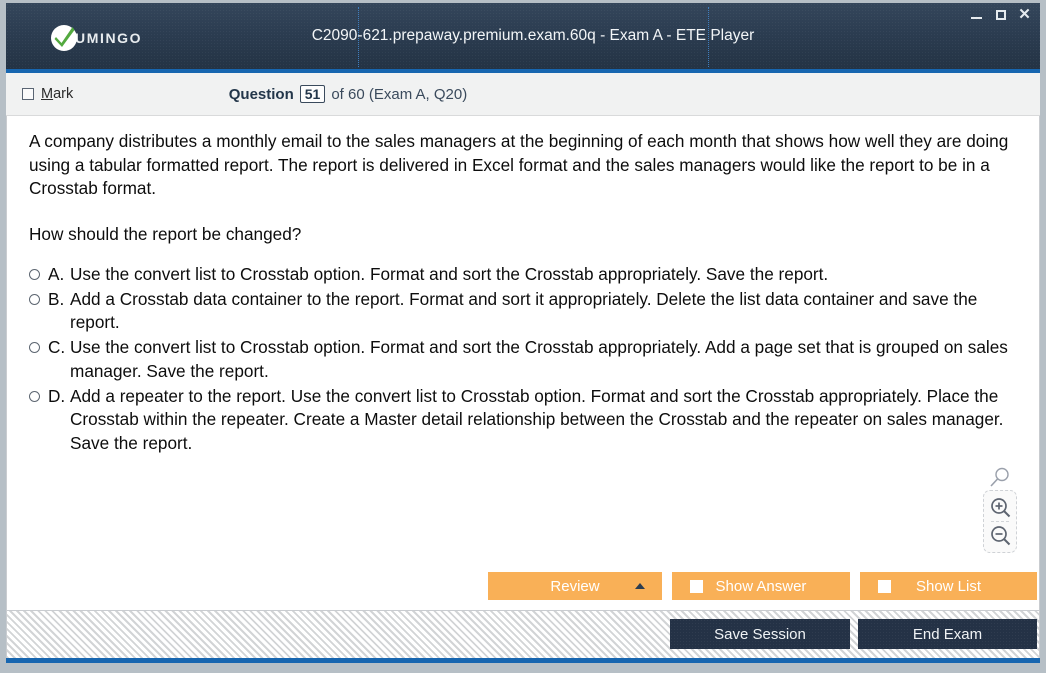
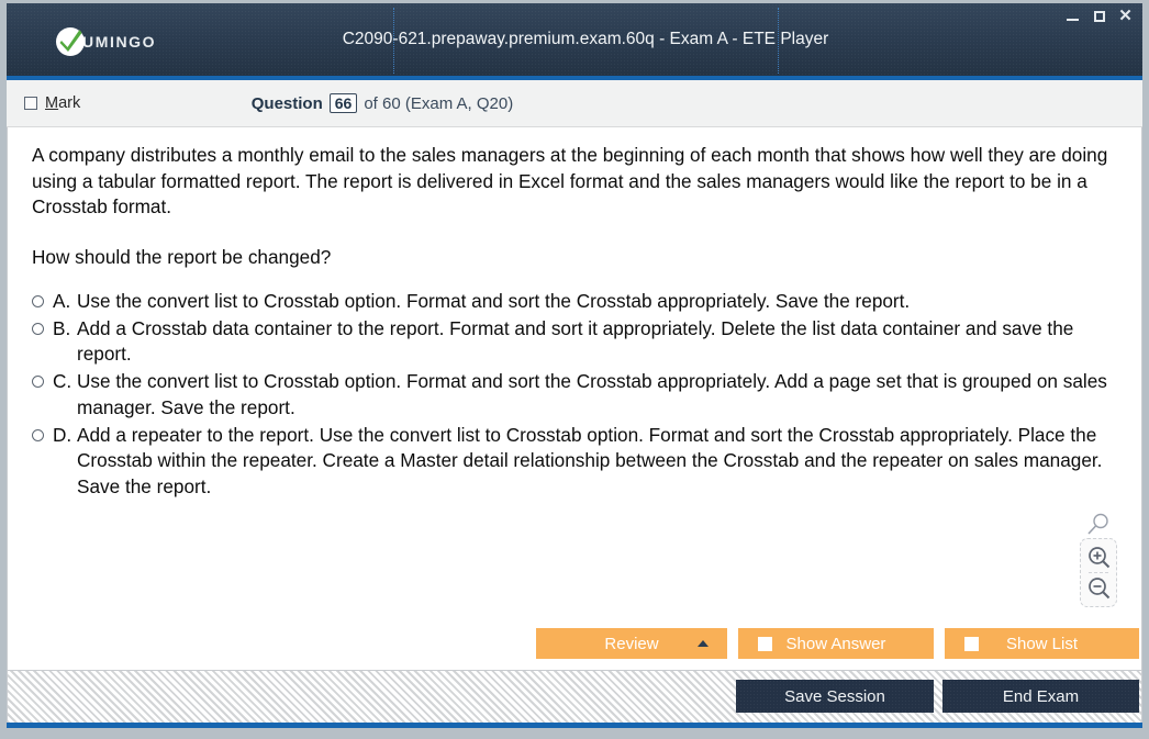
  UMINGO
  C2090-621.prepaway.premium.exam.60q - Exam A - ETE Player
  ✕
  Mark
  Question
- 51
+ 66
  of 60 (Exam A, Q20)
  A company distributes a monthly email to the sales managers at the beginning of each month that shows how well they are doing using a tabular formatted report. The report is delivered in Excel format and the sales managers would like the report to be in a Crosstab format.
  How should the report be changed?
  A.
  Use the convert list to Crosstab option. Format and sort the Crosstab appropriately. Save the report.
  B.
  Add a Crosstab data container to the report. Format and sort it appropriately. Delete the list data container and save the report.
  C.
  Use the convert list to Crosstab option. Format and sort the Crosstab appropriately. Add a page set that is grouped on sales manager. Save the report.
  D.
  Add a repeater to the report. Use the convert list to Crosstab option. Format and sort the Crosstab appropriately. Place the Crosstab within the repeater. Create a Master detail relationship between the Crosstab and the repeater on sales manager. Save the report.
  Review
  Show Answer
  Show List
  Save Session
  End Exam
